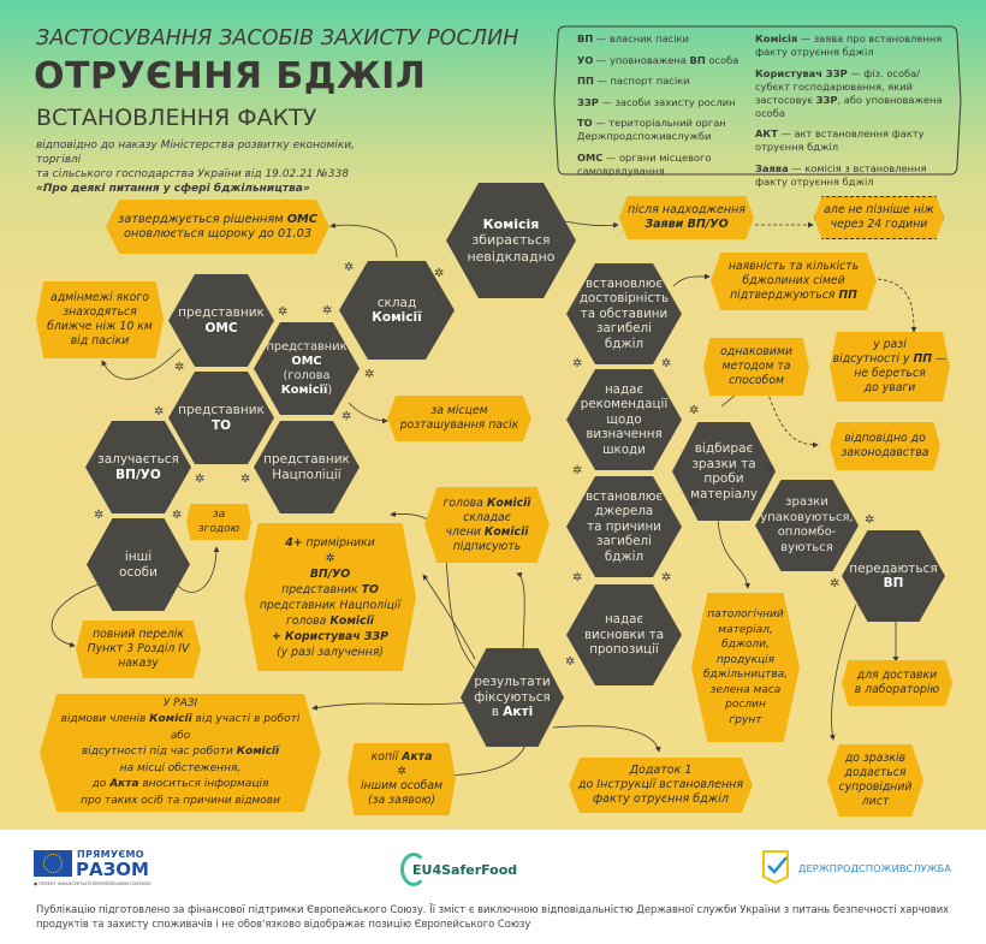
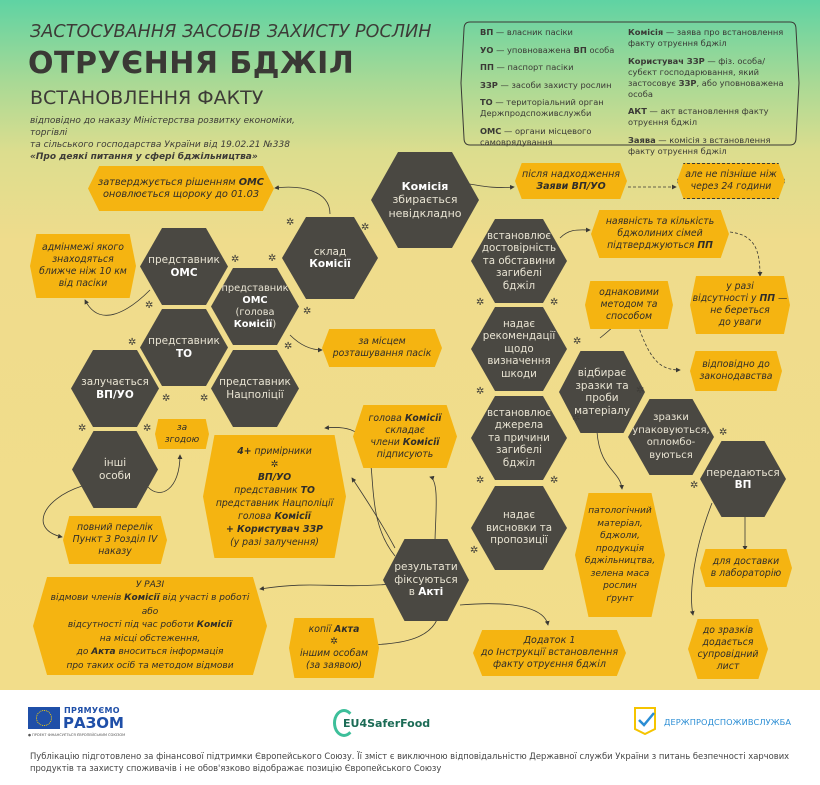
  ЗАСТОСУВАННЯ ЗАСОБІВ ЗАХИСТУ РОСЛИН
  ОТРУЄННЯ БДЖІЛ
  ВСТАНОВЛЕННЯ ФАКТУ
  відповідно до наказу Міністерства розвитку економіки, торгівлі
  та сільського господарства України від 19.02.21 №338
  «Про деякі питання у сфері бджільництва»
  ВП — власник пасіки
  УО — уповноважена ВП особа
  ПП — паспорт пасіки
  ЗЗР — засоби захисту рослин
  ТО — територіальний орган Держпродспоживслужби
  ОМС — органи місцевого самоврядування
  Комісія — заява про встановлення факту отруєння бджіл
  Користувач ЗЗР — фіз. особа/ субєкт господарювання, який застосовує ЗЗР, або уповноважена особа
  АКТ — акт встановлення факту отруєння бджіл
  Заява — комісія з встановлення факту отруєння бджіл
  Комісія
  збирається
  невідкладно
  склад
  Комісії
  представник
  ОМС
  представник
  ОМС
  (голова
  Комісії)
  представник
  ТО
  представник
  Нацполіції
  залучається
  ВП/УО
  інші
  особи
  встановлює
  достовірність
  та обставини
  загибелі
  бджіл
  надає
  рекомендації
  щодо
  визначення
  шкоди
  встановлює
  джерела
  та причини
  загибелі
  бджіл
  надає
  висновки та
  пропозиції
  відбирає
  зразки та
  проби
  матеріалу
  зразки
  упаковуються,
  опломбо-
  вуються
  передаються
  ВП
  результати
  фіксуються
  в Акті
  затверджується рішенням ОМС
  оновлюється щороку до 01.03
  адмінмежі якого
  знаходяться
  ближче ніж 10 км
  від пасіки
  за місцем
  розташування пасік
  за
  згодою
  повний перелік
  Пункт 3 Розділ IV
  наказу
  після надходження
  Заяви ВП/УО
  але не пізніше ніж
  через 24 години
  наявність та кількість
  бджолиних сімей
  підтверджуються ПП
  у разі
  відсутності у ПП —
  не береться
  до уваги
  однаковими
  методом та
  способом
  відповідно до
  законодавства
  4+ примірники
  ✲
  ВП/УО
  представник ТО
  представник Нацполіції
  голова Комісії
  + Користувач ЗЗР
  (у разі залучення)
  голова Комісії
  складає
  члени Комісії
  підписують
  патологічний
  матеріал,
  бджоли,
  продукція
  бджільництва,
  зелена маса
  рослин
  ґрунт
  для доставки
  в лабораторію
  до зразків
  додається
  супровідний
  лист
  У РАЗІ
  відмови членів Комісії від участі в роботі
  або
  відсутності під час роботи Комісії
  на місці обстеження,
  до Акта вноситься інформація
- про таких осіб та причини відмови
+ про таких осіб та методом відмови
  копії Акта
  ✲
  іншим особам
  (за заявою)
  Додаток 1
  до Інструкції встановлення
  факту отруєння бджіл
  ✲
  ✲
  ✲
  ✲
  ✲
  ✲
  ✲
  ✲
  ✲
  ✲
  ✲
  ✲
  ✲
  ✲
  ✲
  ✲
  ✲
  ✲
  ✲
  ✲
  ✲
  ✲
  ✲
  ПРЯМУЄМО
  РАЗОМ
  EU4SaferFood
  ДЕРЖПРОДСПОЖИВСЛУЖБА
  Публікацію підготовлено за фінансової підтримки Європейського Союзу. Її зміст є виключною відповідальністю Державної служби України з питань безпечності харчових продуктів та захисту споживачів і не обов'язково відображає позицію Європейського Союзу
